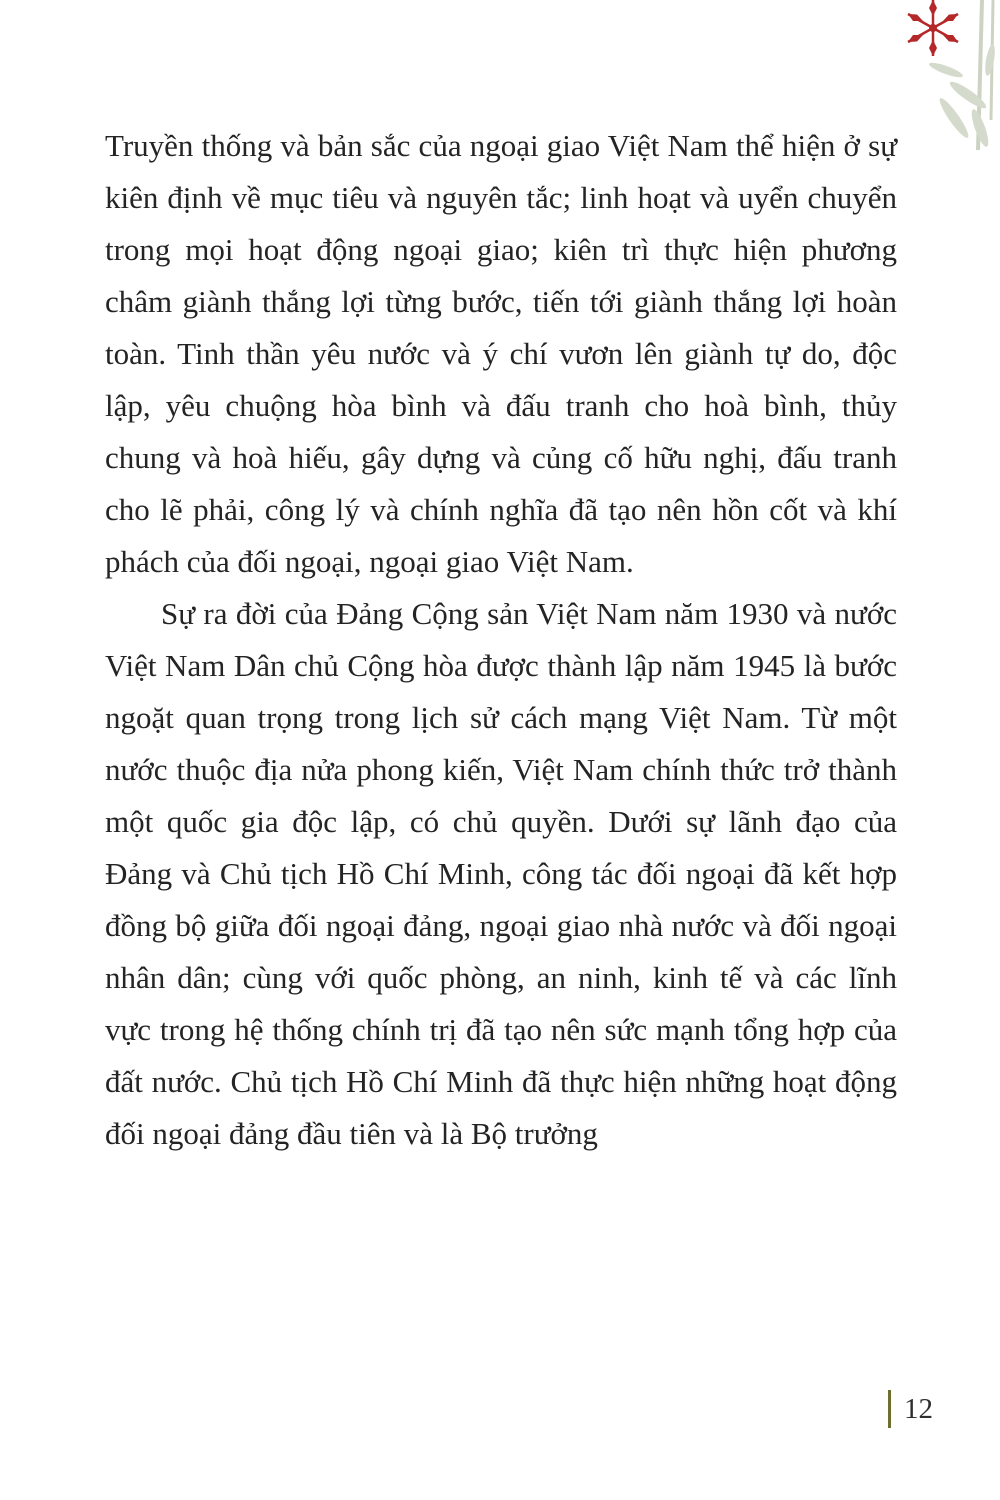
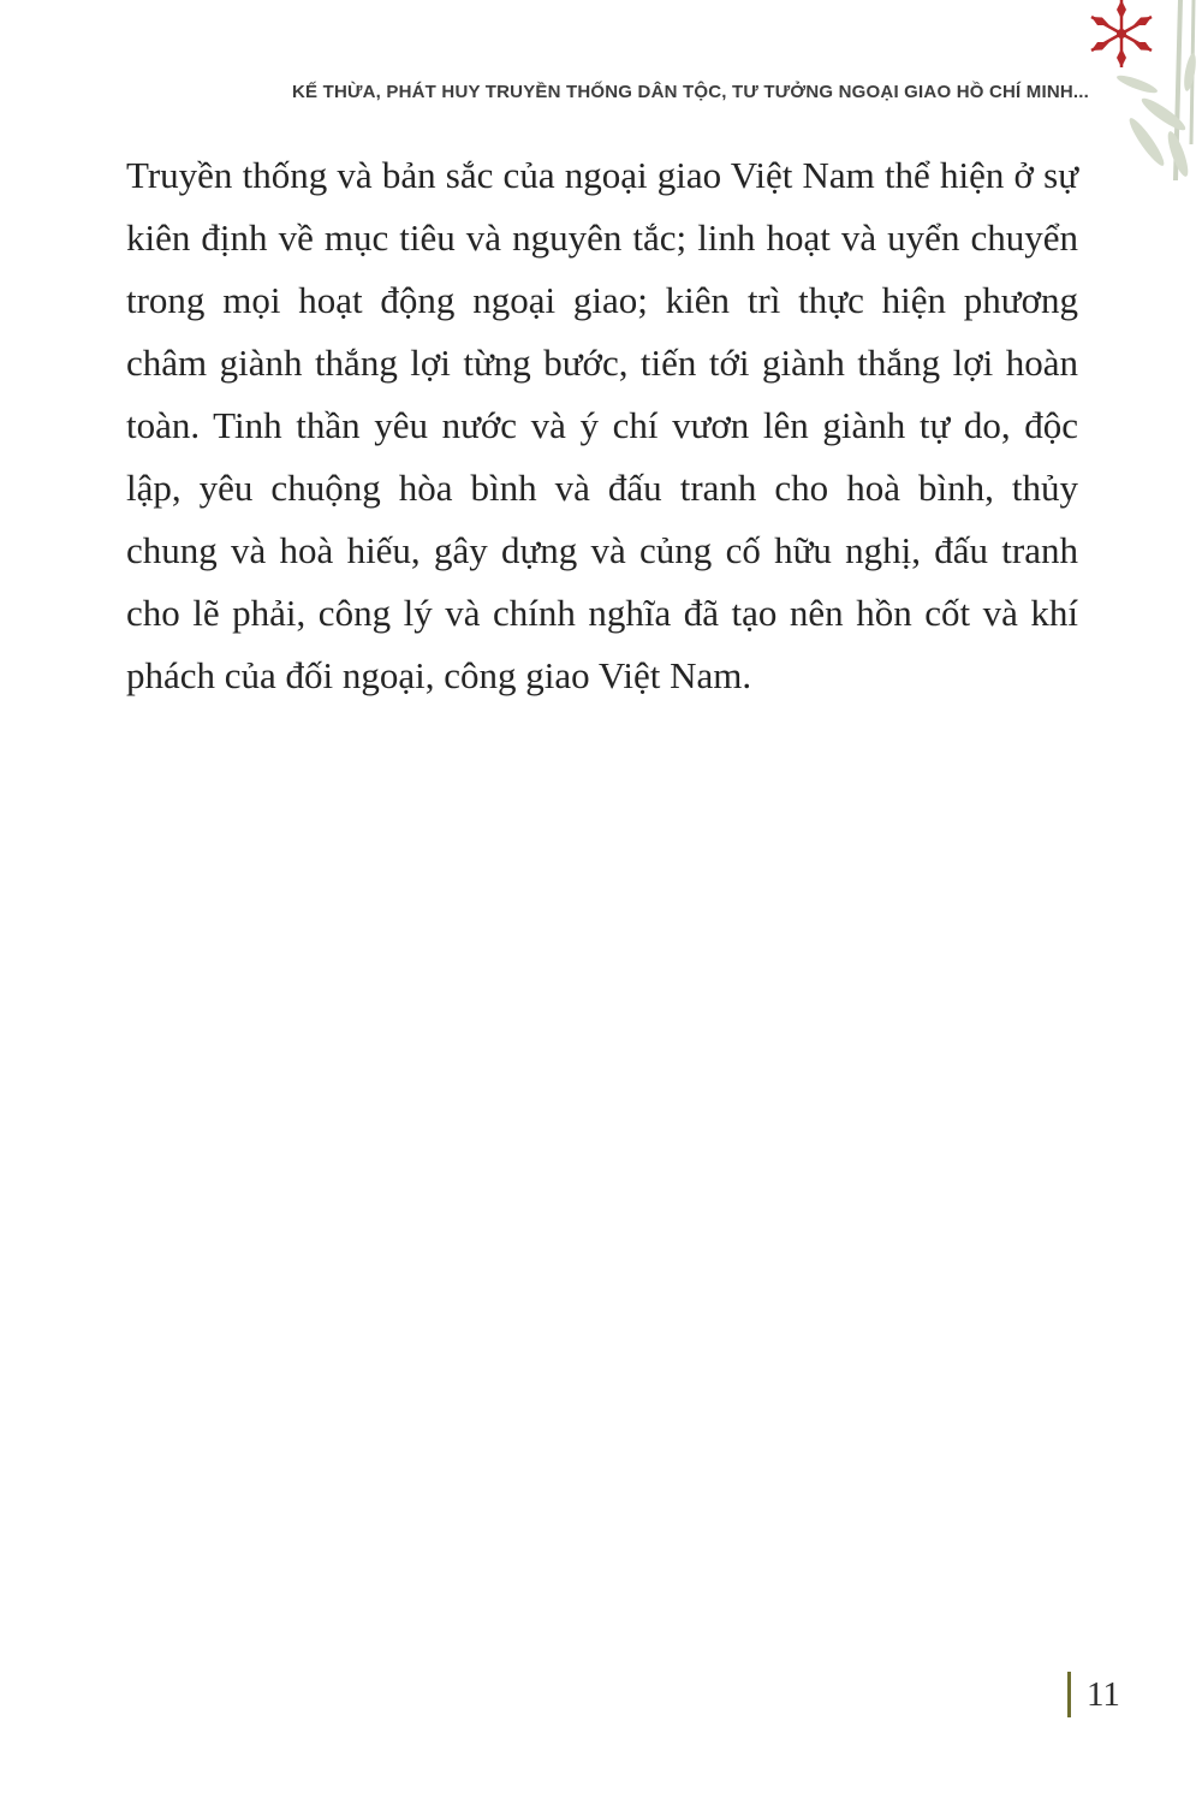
+ KẾ THỪA, PHÁT HUY TRUYỀN THỐNG DÂN TỘC, TƯ TƯỞNG NGOẠI GIAO HỒ CHÍ MINH...
- Truyền thống và bản sắc của ngoại giao Việt Nam thể hiện ở sự kiên định về mục tiêu và nguyên tắc; linh hoạt và uyển chuyển trong mọi hoạt động ngoại giao; kiên trì thực hiện phương châm giành thắng lợi từng bước, tiến tới giành thắng lợi hoàn toàn. Tinh thần yêu nước và ý chí vươn lên giành tự do, độc lập, yêu chuộng hòa bình và đấu tranh cho hoà bình, thủy chung và hoà hiếu, gây dựng và củng cố hữu nghị, đấu tranh cho lẽ phải, công lý và chính nghĩa đã tạo nên hồn cốt và khí phách của đối ngoại, ngoại giao Việt Nam.
+ Truyền thống và bản sắc của ngoại giao Việt Nam thể hiện ở sự kiên định về mục tiêu và nguyên tắc; linh hoạt và uyển chuyển trong mọi hoạt động ngoại giao; kiên trì thực hiện phương châm giành thắng lợi từng bước, tiến tới giành thắng lợi hoàn toàn. Tinh thần yêu nước và ý chí vươn lên giành tự do, độc lập, yêu chuộng hòa bình và đấu tranh cho hoà bình, thủy chung và hoà hiếu, gây dựng và củng cố hữu nghị, đấu tranh cho lẽ phải, công lý và chính nghĩa đã tạo nên hồn cốt và khí phách của đối ngoại, công giao Việt Nam.
- Sự ra đời của Đảng Cộng sản Việt Nam năm 1930 và nước Việt Nam Dân chủ Cộng hòa được thành lập năm 1945 là bước ngoặt quan trọng trong lịch sử cách mạng Việt Nam. Từ một nước thuộc địa nửa phong kiến, Việt Nam chính thức trở thành một quốc gia độc lập, có chủ quyền. Dưới sự lãnh đạo của Đảng và Chủ tịch Hồ Chí Minh, công tác đối ngoại đã kết hợp đồng bộ giữa đối ngoại đảng, ngoại giao nhà nước và đối ngoại nhân dân; cùng với quốc phòng, an ninh, kinh tế và các lĩnh vực trong hệ thống chính trị đã tạo nên sức mạnh tổng hợp của đất nước. Chủ tịch Hồ Chí Minh đã thực hiện những hoạt động đối ngoại đảng đầu tiên và là Bộ trưởng
- 12
+ 11
